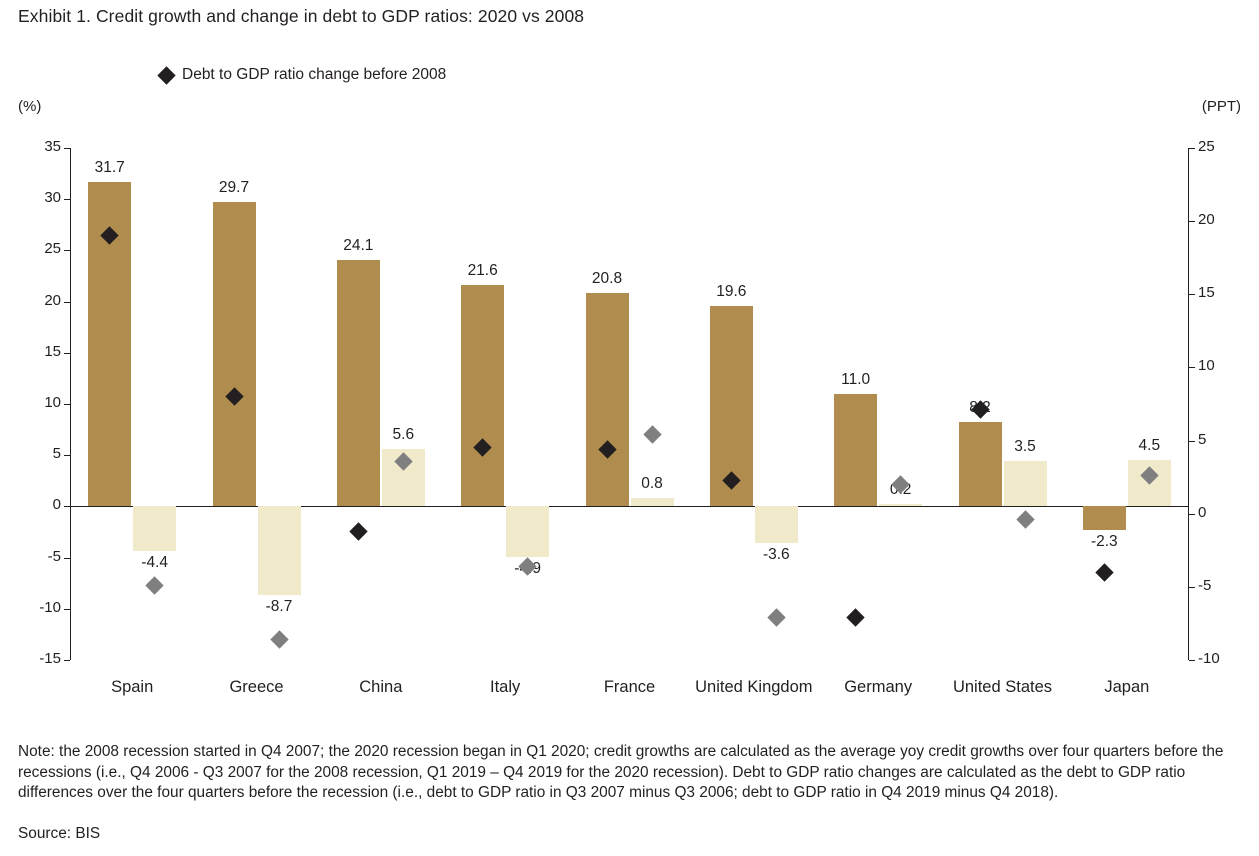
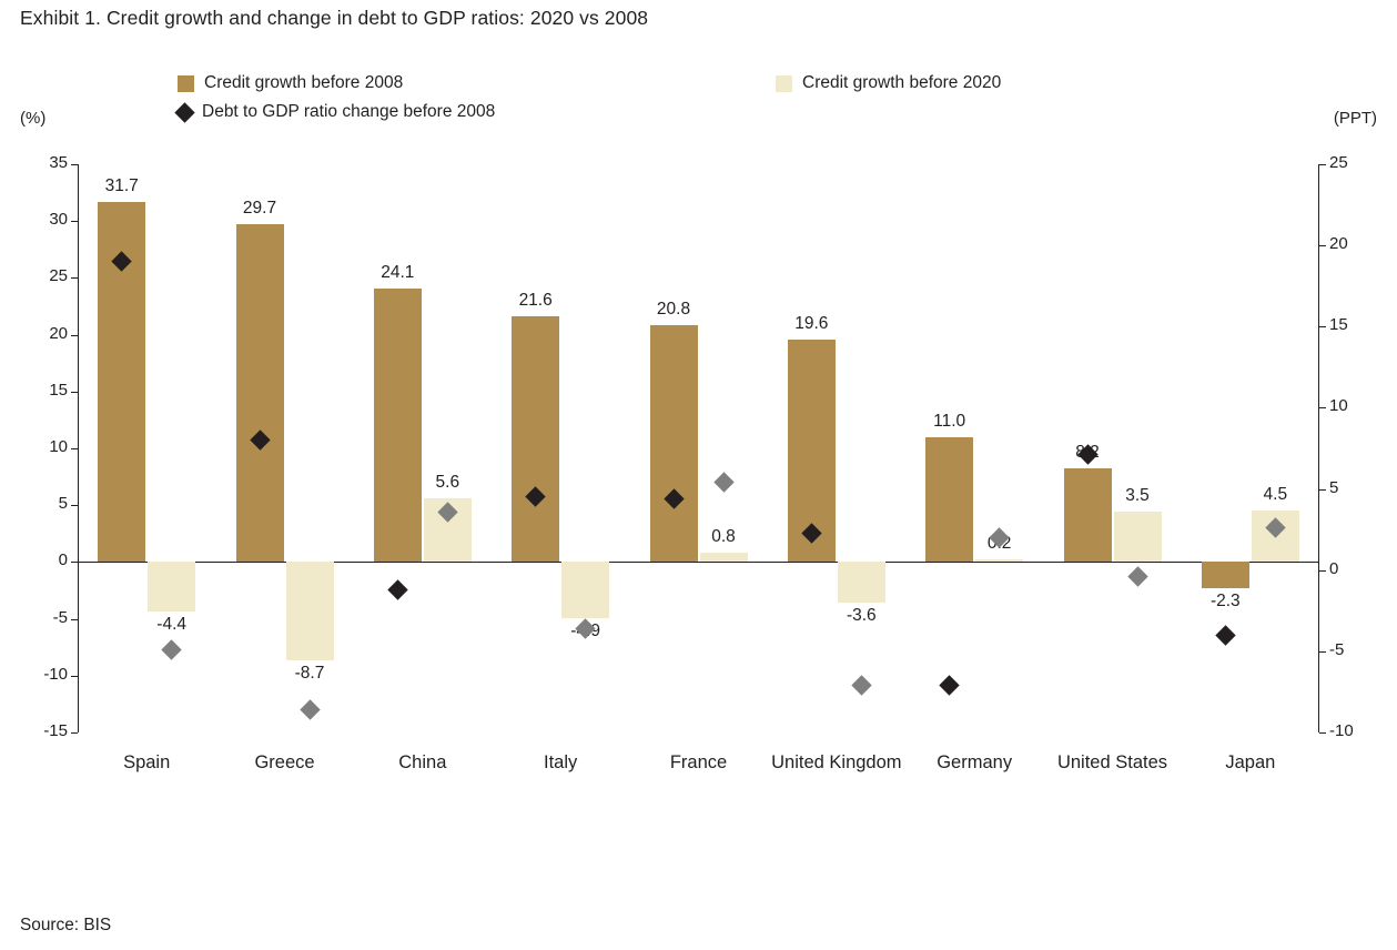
  Exhibit 1. Credit growth and change in debt to GDP ratios: 2020 vs 2008
+ Credit growth before 2008
+ Credit growth before 2020
  Debt to GDP ratio change before 2008
  (%)
  (PPT)
  -15
  -10
  -5
  0
  5
  10
  15
  20
  25
  30
  35
  -10
  -5
  0
  5
  10
  15
  20
  25
  31.7
  -4.4
  Spain
  29.7
  -8.7
  Greece
  24.1
  5.6
  China
  21.6
  Italy
  20.8
  0.8
  France
  19.6
  -3.6
  United Kingdom
  11.0
  Germany
  3.5
  United States
  -2.3
  4.5
  Japan
- Note: the 2008 recession started in Q4 2007; the 2020 recession began in Q1 2020; credit growths are calculated as the average yoy credit growths over four quarters before the recessions (i.e., Q4 2006 - Q3 2007 for the 2008 recession, Q1 2019 – Q4 2019 for the 2020 recession). Debt to GDP ratio changes are calculated as the debt to GDP ratio differences over the four quarters before the recession (i.e., debt to GDP ratio in Q3 2007 minus Q3 2006; debt to GDP ratio in Q4 2019 minus Q4 2018).
  Source: BIS
